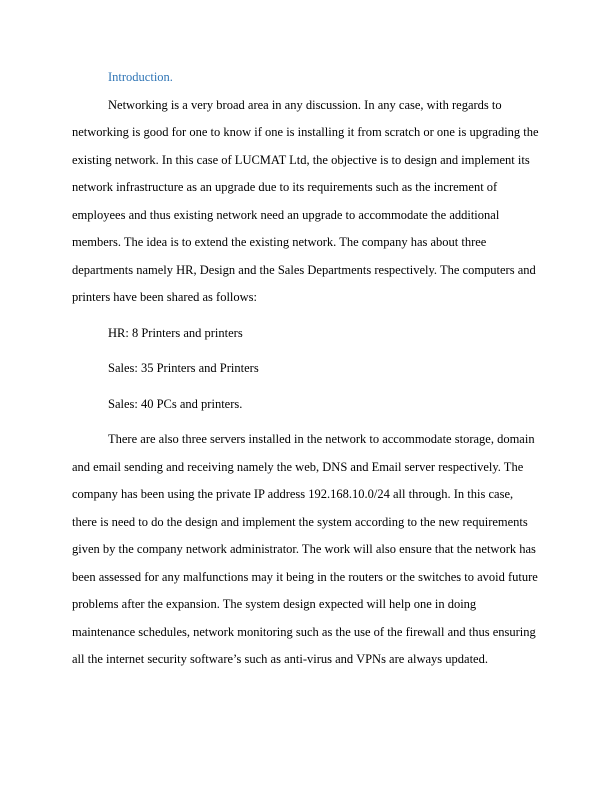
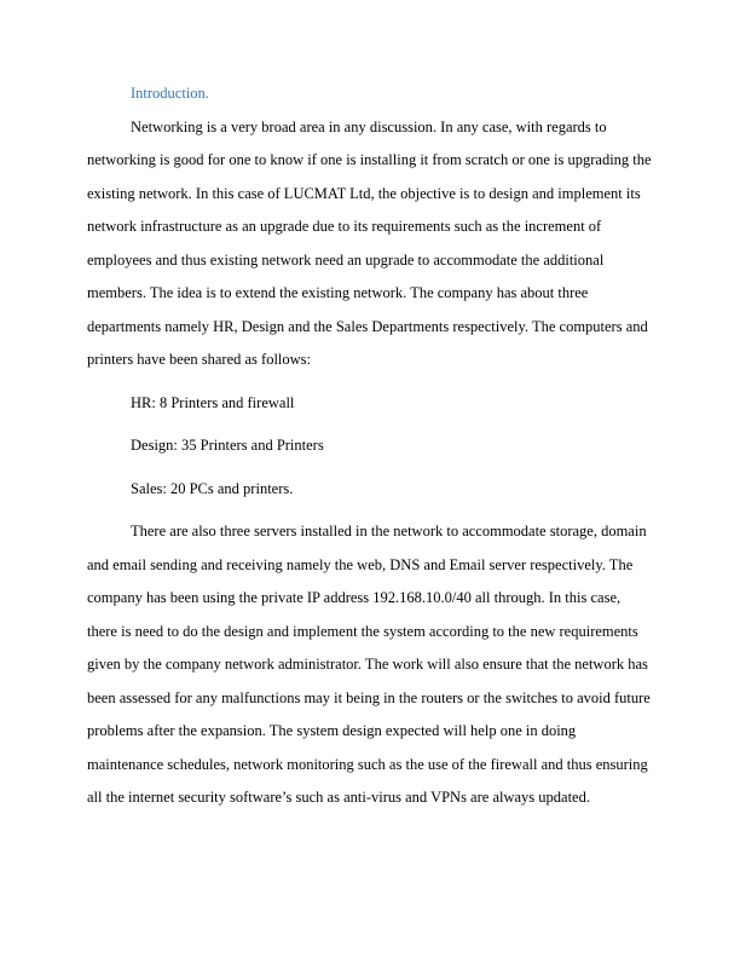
  Introduction.
  Networking is a very broad area in any discussion. In any case, with regards to networking is good for one to know if one is installing it from scratch or one is upgrading the existing network. In this case of LUCMAT Ltd, the objective is to design and implement its network infrastructure as an upgrade due to its requirements such as the increment of employees and thus existing network need an upgrade to accommodate the additional members. The idea is to extend the existing network. The company has about three departments namely HR, Design and the Sales Departments respectively. The computers and printers have been shared as follows:
- HR: 8 Printers and printers
+ HR: 8 Printers and firewall
- Sales: 35 Printers and Printers
+ Design: 35 Printers and Printers
- Sales: 40 PCs and printers.
+ Sales: 20 PCs and printers.
- There are also three servers installed in the network to accommodate storage, domain and email sending and receiving namely the web, DNS and Email server respectively. The company has been using the private IP address 192.168.10.0/24 all through. In this case, there is need to do the design and implement the system according to the new requirements given by the company network administrator. The work will also ensure that the network has been assessed for any malfunctions may it being in the routers or the switches to avoid future problems after the expansion. The system design expected will help one in doing maintenance schedules, network monitoring such as the use of the firewall and thus ensuring all the internet security software’s such as anti-virus and VPNs are always updated.
+ There are also three servers installed in the network to accommodate storage, domain and email sending and receiving namely the web, DNS and Email server respectively. The company has been using the private IP address 192.168.10.0/40 all through. In this case, there is need to do the design and implement the system according to the new requirements given by the company network administrator. The work will also ensure that the network has been assessed for any malfunctions may it being in the routers or the switches to avoid future problems after the expansion. The system design expected will help one in doing maintenance schedules, network monitoring such as the use of the firewall and thus ensuring all the internet security software’s such as anti-virus and VPNs are always updated.
